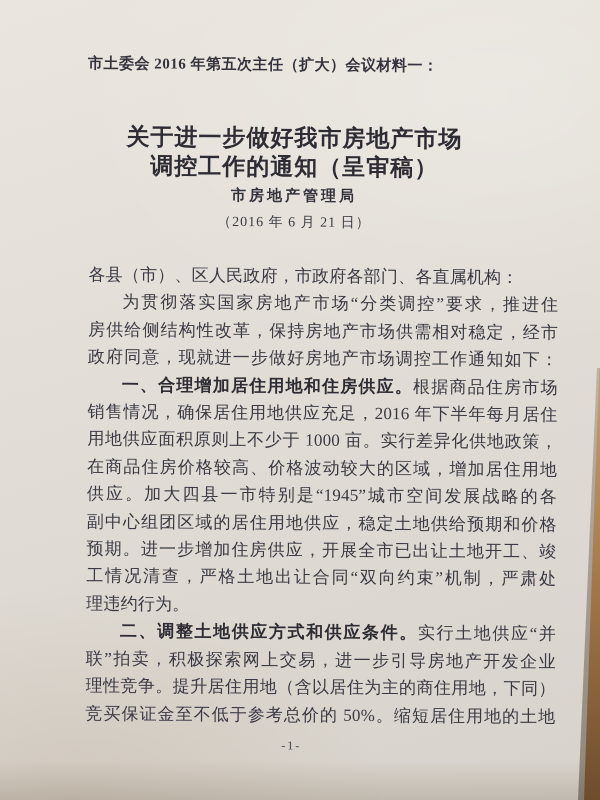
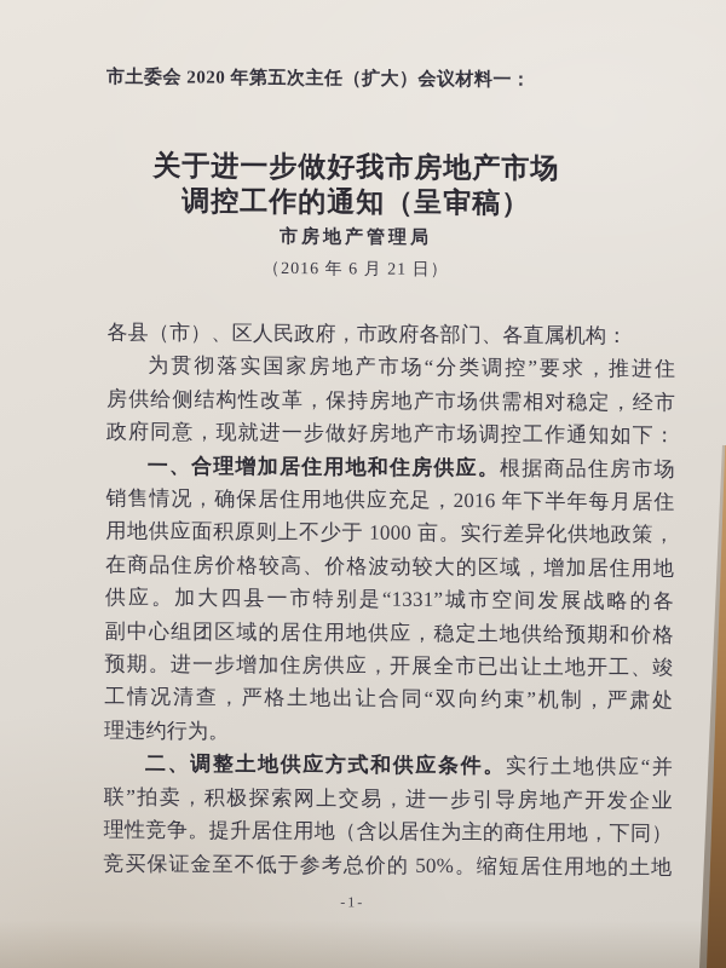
- 市土委会 2016 年第五次主任（扩大）会议材料一：
+ 市土委会 2020 年第五次主任（扩大）会议材料一：
  关于进一步做好我市房地产市场
  调控工作的通知（呈审稿）
  市房地产管理局
  （2016 年 6 月 21 日）
  各县（市）、区人民政府，市政府各部门、各直属机构：
  为贯彻落实国家房地产市场“分类调控”要求，推进住
  房供给侧结构性改革，保持房地产市场供需相对稳定，经市
  政府同意，现就进一步做好房地产市场调控工作通知如下：
  一、合理增加居住用地和住房供应。根据商品住房市场
  销售情况，确保居住用地供应充足，2016 年下半年每月居住
  用地供应面积原则上不少于 1000 亩。实行差异化供地政策，
  在商品住房价格较高、价格波动较大的区域，增加居住用地
- 供应。加大四县一市特别是“1945”城市空间发展战略的各
+ 供应。加大四县一市特别是“1331”城市空间发展战略的各
  副中心组团区域的居住用地供应，稳定土地供给预期和价格
  预期。进一步增加住房供应，开展全市已出让土地开工、竣
  工情况清查，严格土地出让合同“双向约束”机制，严肃处
  理违约行为。
  二、调整土地供应方式和供应条件。实行土地供应“并
  联”拍卖，积极探索网上交易，进一步引导房地产开发企业
  理性竞争。提升居住用地（含以居住为主的商住用地，下同）
  竞买保证金至不低于参考总价的 50%。缩短居住用地的土地
  -1-
